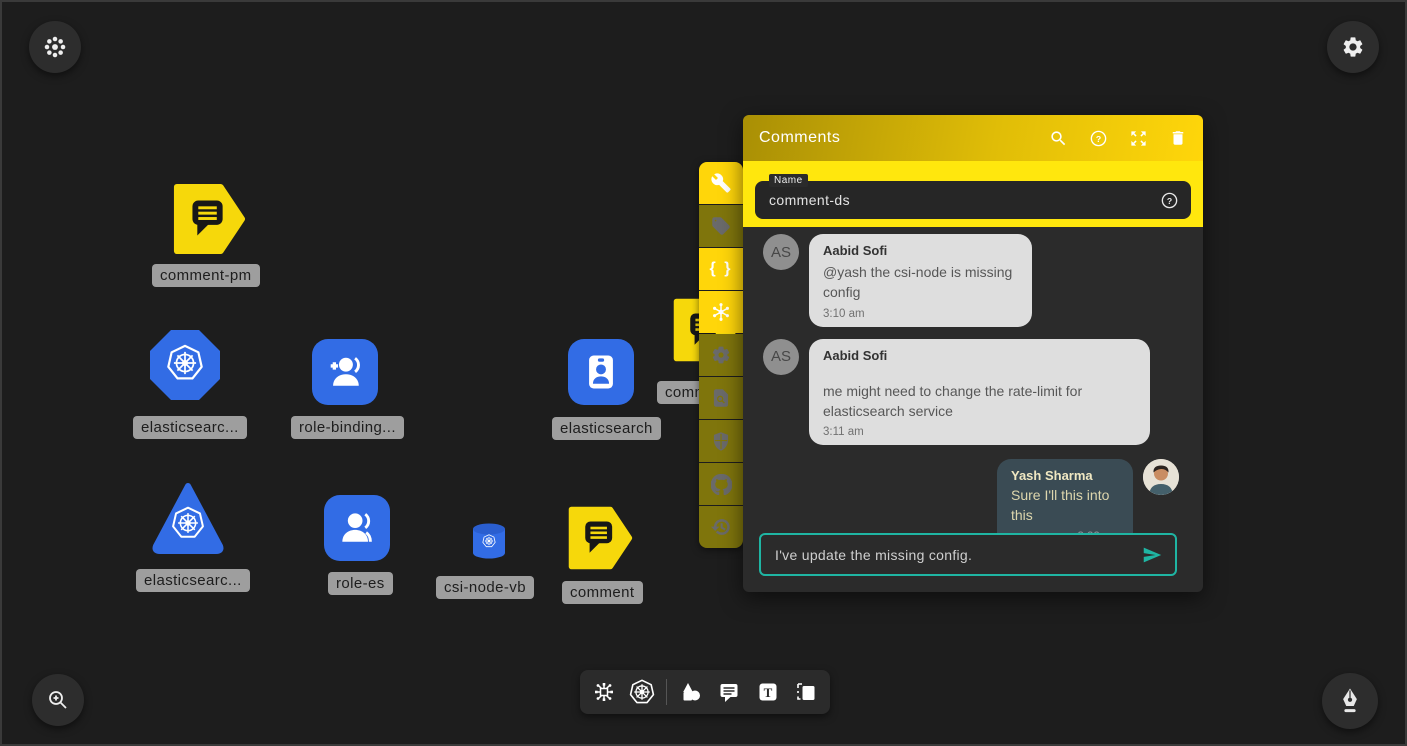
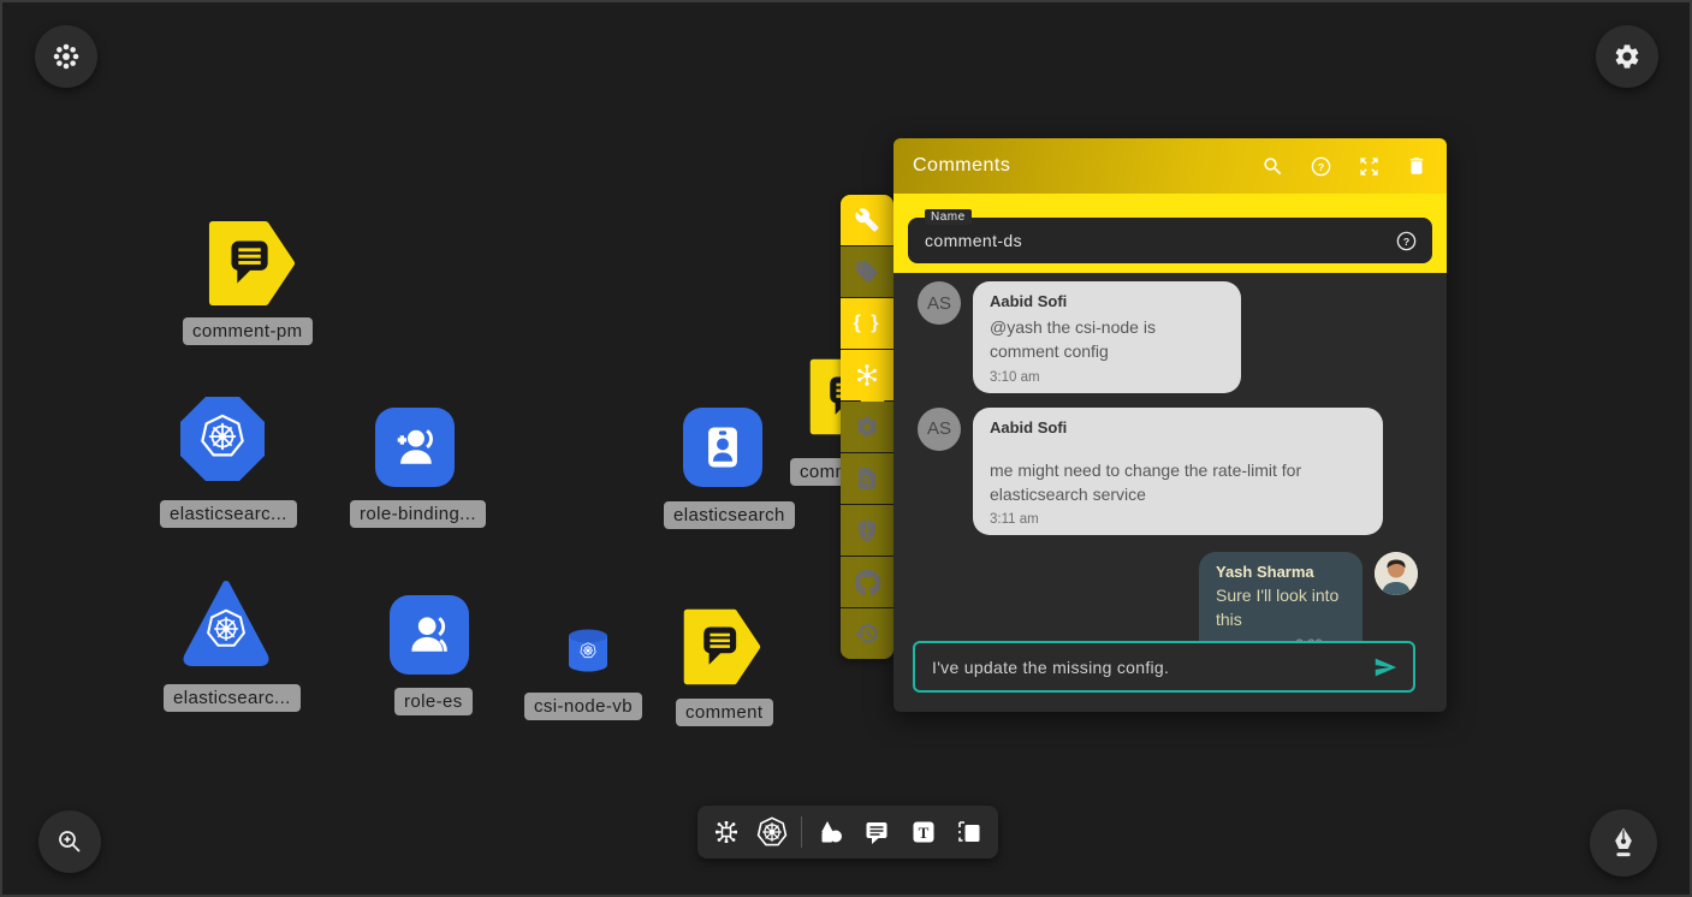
  comment-pm
  elasticsearc...
  role-binding...
  elasticsearch
  com
  elasticsearc...
  role-es
  csi-node-vb
  comment
  { }
  Comments
  ?
  Name
  comment-ds
  ?
  AS
  Aabid Sofi
- @yash the csi-node is missing config
+ @yash the csi-node is comment config
  3:10 am
  AS
  Aabid Sofi
  me might need to change the rate-limit for elasticsearch service
  3:11 am
  Yash Sharma
- Sure I'll this into this
+ Sure I'll look into this
  I've update the missing config.
  T
